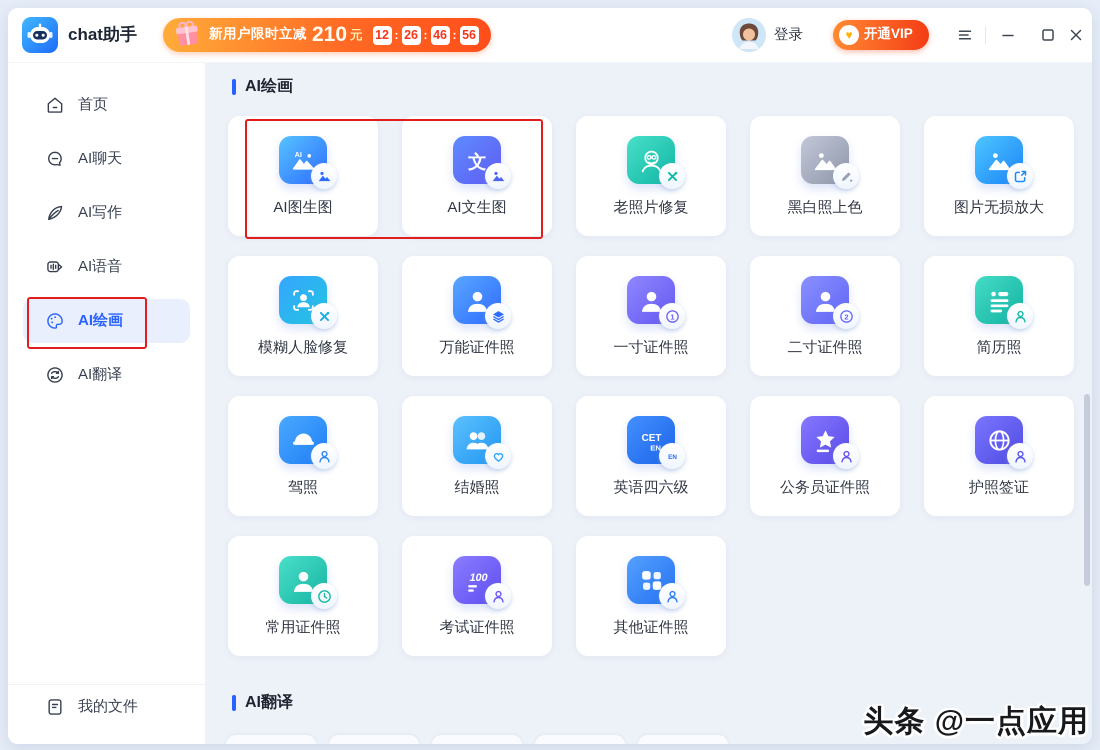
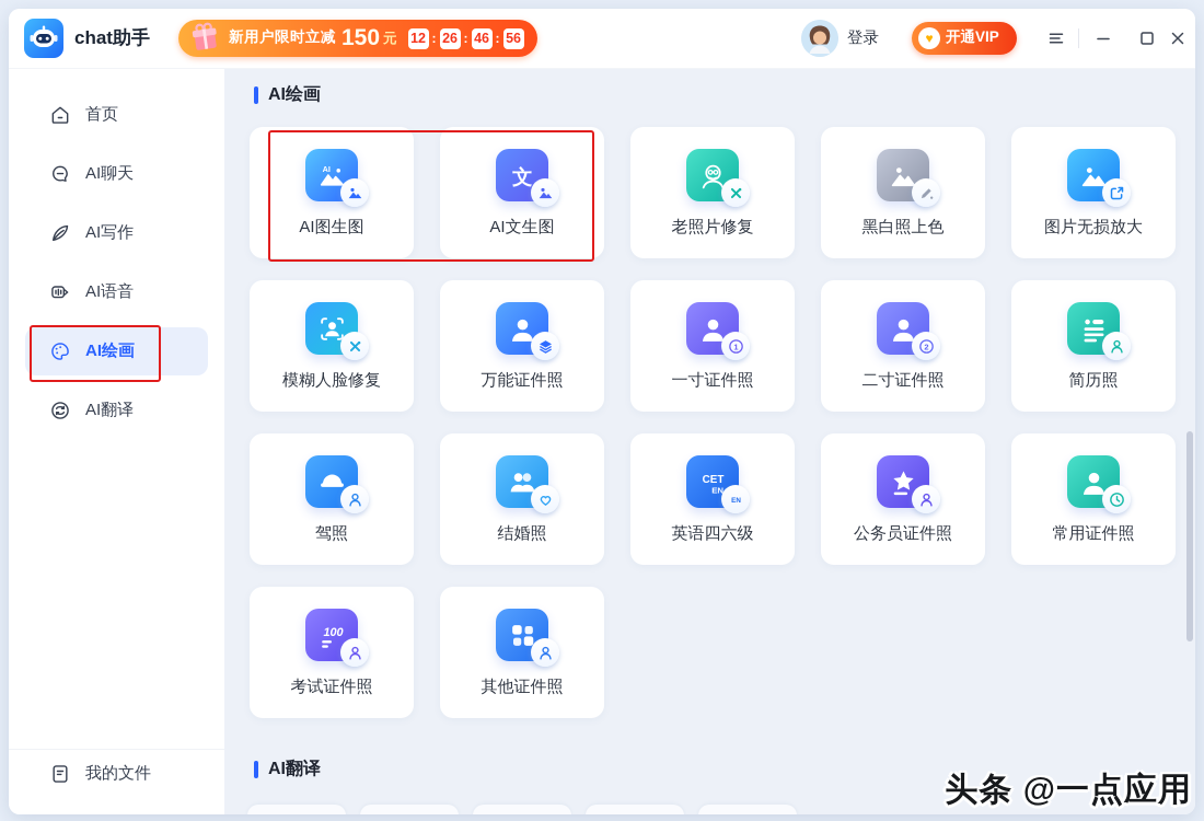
  chat助手
  新用户限时立减
- 210
+ 150
  元
  12 : 26 : 46 : 56
  登录
  ♥
  开通VIP
  首页
  AI聊天
  AI写作
  AI语音
  AI绘画
  AI翻译
  我的文件
  AI绘画
  AI
  AI图生图
  文
  AI文生图
  老照片修复
  黑白照上色
  图片无损放大
  模糊人脸修复
  万能证件照
  1
  一寸证件照
  2
  二寸证件照
  简历照
  驾照
  结婚照
  CET
  EN
  英语四六级
  公务员证件照
- 护照签证
  常用证件照
  100
  考试证件照
  其他证件照
  AI翻译
  头条 @一点应用
